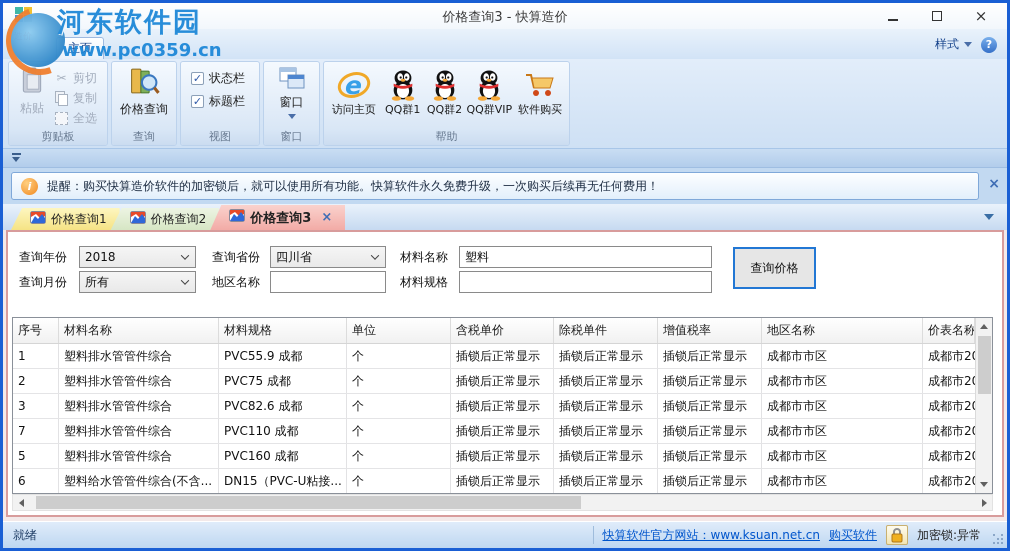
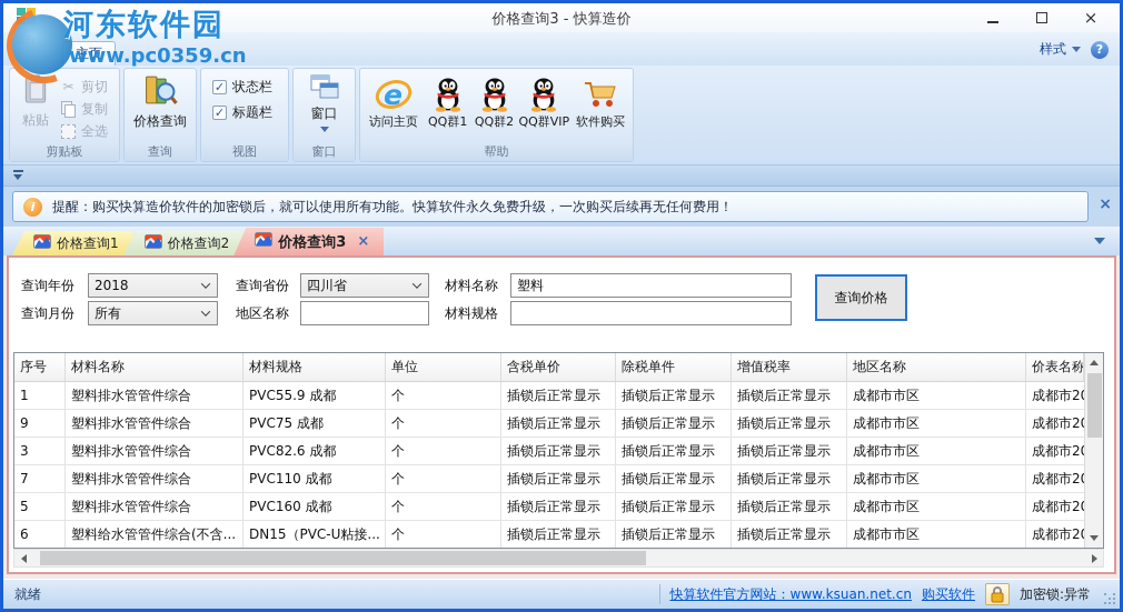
  价格查询3 - 快算造价
  ×
  主页
  样式
  ?
  粘贴
  ✂
  剪切
  复制
  全选
  剪贴板
  价格查询
  查询
  ✓
  状态栏
  ✓
  标题栏
  视图
  窗口
  窗口
  e
  访问主页
  QQ群1
  QQ群2
  QQ群VIP
  软件购买
  帮助
  i
  提醒：购买快算造价软件的加密锁后，就可以使用所有功能。快算软件永久免费升级，一次购买后续再无任何费用！
  ×
  价格查询1
  价格查询2
  价格查询3
  ×
  查询年份
  2018
  查询省份
  四川省
  材料名称
  塑料
  查询月份
  所有
  地区名称
  材料规格
  查询价格
  序号
  材料名称
  材料规格
  单位
  含税单价
  除税单件
  增值税率
  地区名称
  价表名称
  1
  塑料排水管管件综合
  PVC55.9 成都
  个
  插锁后正常显示
  插锁后正常显示
  插锁后正常显示
  成都市市区
  成都市2
- 2
+ 9
  塑料排水管管件综合
  PVC75 成都
  个
  插锁后正常显示
  插锁后正常显示
  插锁后正常显示
  成都市市区
  成都市2
  3
  塑料排水管管件综合
  PVC82.6 成都
  个
  插锁后正常显示
  插锁后正常显示
  插锁后正常显示
  成都市市区
  成都市2
  7
  塑料排水管管件综合
  PVC110 成都
  个
  插锁后正常显示
  插锁后正常显示
  插锁后正常显示
  成都市市区
  成都市2
  5
  塑料排水管管件综合
  PVC160 成都
  个
  插锁后正常显示
  插锁后正常显示
  插锁后正常显示
  成都市市区
  成都市2
  6
  塑料给水管管件综合(不含...
  DN15（PVC-U粘接...
  个
  插锁后正常显示
  插锁后正常显示
  插锁后正常显示
  成都市市区
  成都市2
  就绪
  快算软件官方网站：www.ksuan.net.cn
  购买软件
  加密锁:异常
  河东软件园
  www.pc0359.cn
